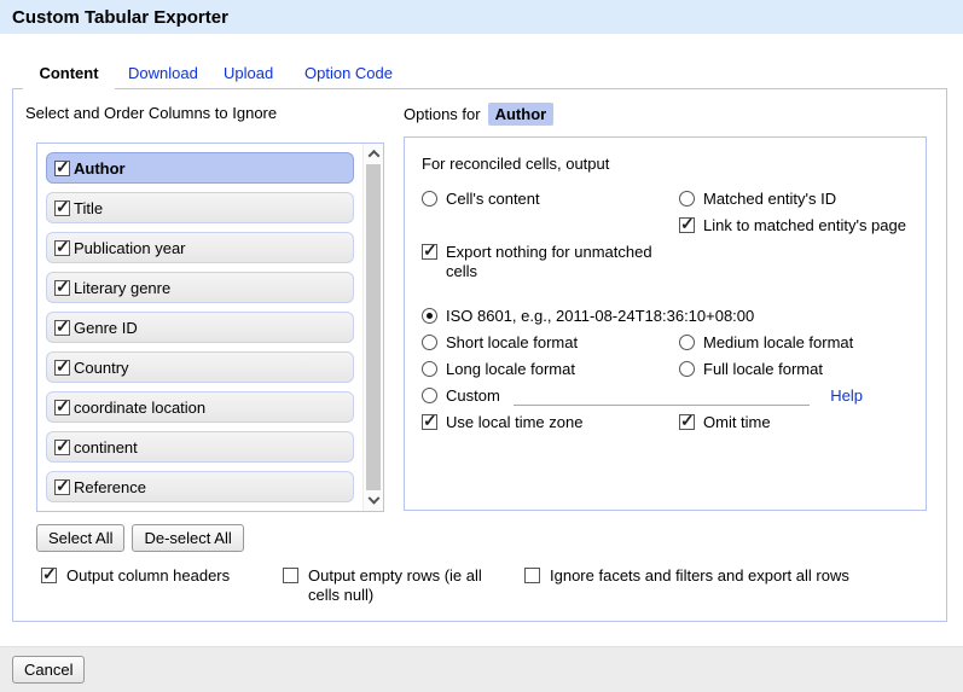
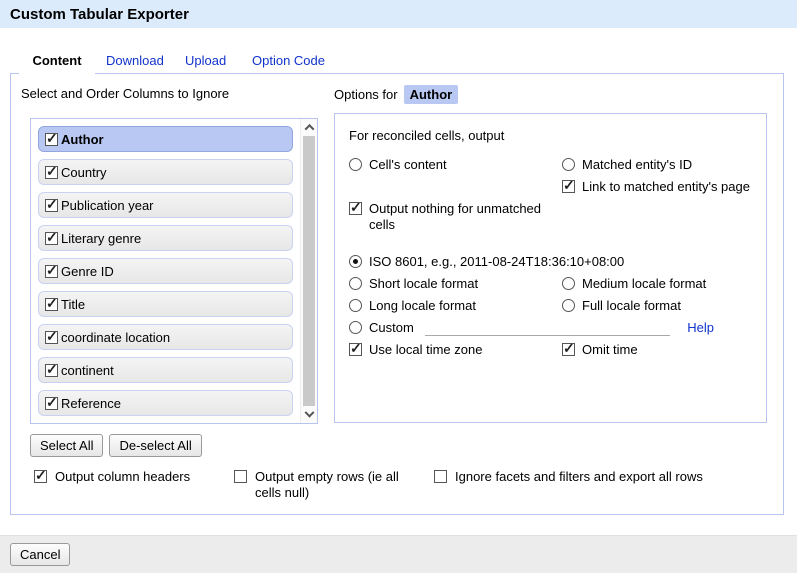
  Custom Tabular Exporter
  Content
  Download
  Upload
  Option Code
  Select and Order Columns to Ignore
  Author
- Title
+ Country
  Publication year
  Literary genre
  Genre ID
- Country
+ Title
  coordinate location
  continent
  Reference
  Select All
  De-select All
  Output column headers
  Output empty rows (ie all cells null)
  Ignore facets and filters and export all rows
  Options for
  Author
  For reconciled cells, output
  Cell's content
  Matched entity's ID
  Link to matched entity's page
- Export nothing for unmatched cells
+ Output nothing for unmatched cells
  ISO 8601, e.g., 2011-08-24T18:36:10+08:00
  Short locale format
  Medium locale format
  Long locale format
  Full locale format
  Custom
  Help
  Use local time zone
  Omit time
  Cancel
